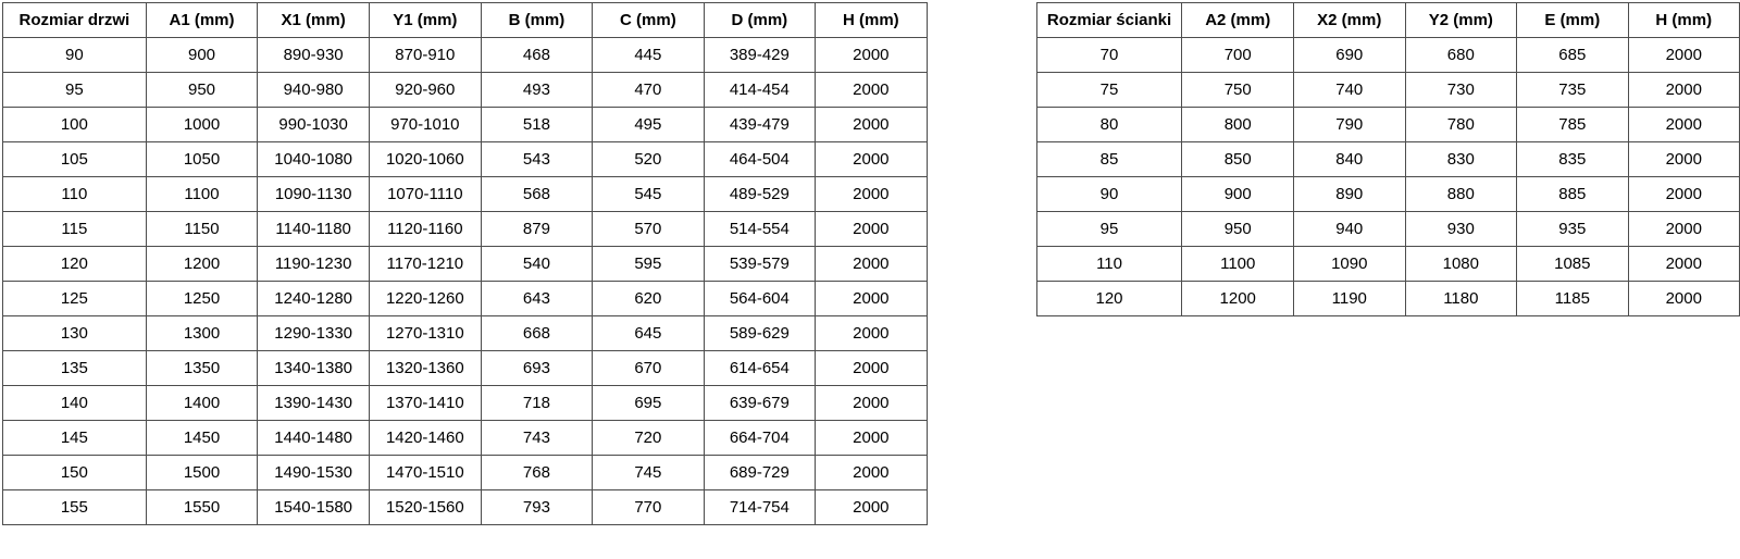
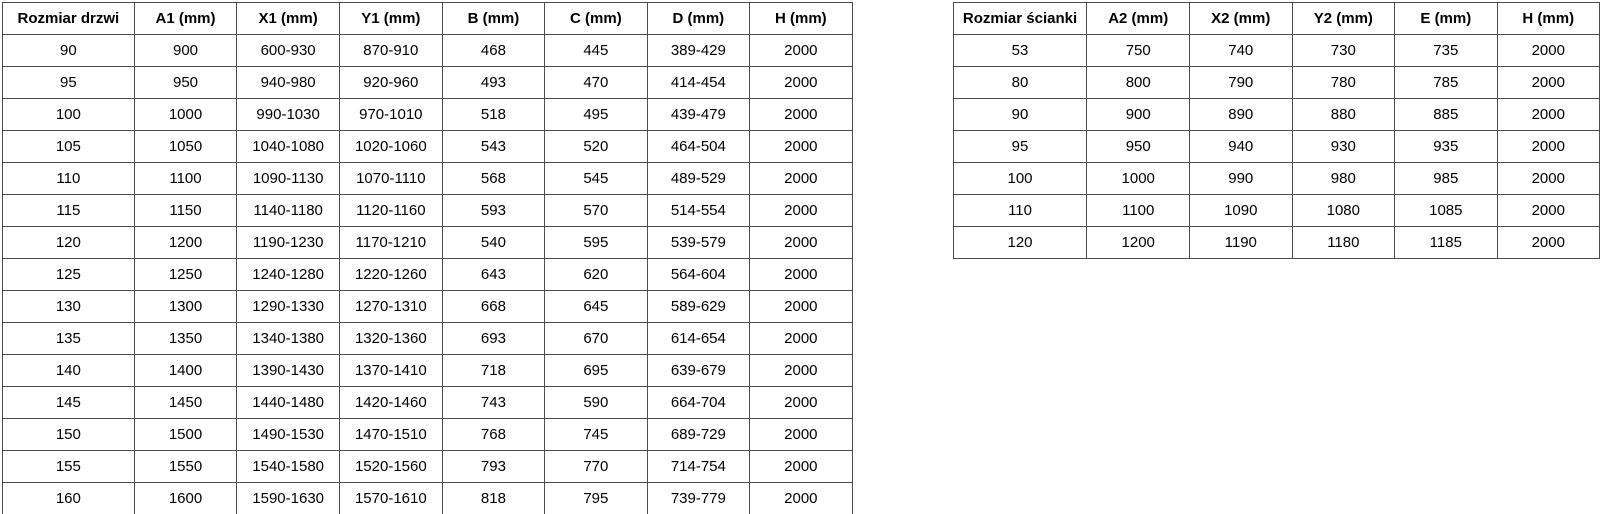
  Rozmiar drzwi	A1 (mm)	X1 (mm)	Y1 (mm)	B (mm)	C (mm)	D (mm)	H (mm)
- 90	900	890-930	870-910	468	445	389-429	2000
+ 90	900	600-930	870-910	468	445	389-429	2000
  95	950	940-980	920-960	493	470	414-454	2000
  100	1000	990-1030	970-1010	518	495	439-479	2000
  105	1050	1040-1080	1020-1060	543	520	464-504	2000
  110	1100	1090-1130	1070-1110	568	545	489-529	2000
- 115	1150	1140-1180	1120-1160	879	570	514-554	2000
+ 115	1150	1140-1180	1120-1160	593	570	514-554	2000
  120	1200	1190-1230	1170-1210	540	595	539-579	2000
  125	1250	1240-1280	1220-1260	643	620	564-604	2000
  130	1300	1290-1330	1270-1310	668	645	589-629	2000
  135	1350	1340-1380	1320-1360	693	670	614-654	2000
  140	1400	1390-1430	1370-1410	718	695	639-679	2000
- 145	1450	1440-1480	1420-1460	743	720	664-704	2000
+ 145	1450	1440-1480	1420-1460	743	590	664-704	2000
  150	1500	1490-1530	1470-1510	768	745	689-729	2000
  155	1550	1540-1580	1520-1560	793	770	714-754	2000
+ 160	1600	1590-1630	1570-1610	818	795	739-779	2000
  Rozmiar ścianki	A2 (mm)	X2 (mm)	Y2 (mm)	E (mm)	H (mm)
- 70	700	690	680	685	2000
- 75	750	740	730	735	2000
+ 53	750	740	730	735	2000
  80	800	790	780	785	2000
- 85	850	840	830	835	2000
  90	900	890	880	885	2000
  95	950	940	930	935	2000
+ 100	1000	990	980	985	2000
  110	1100	1090	1080	1085	2000
  120	1200	1190	1180	1185	2000
